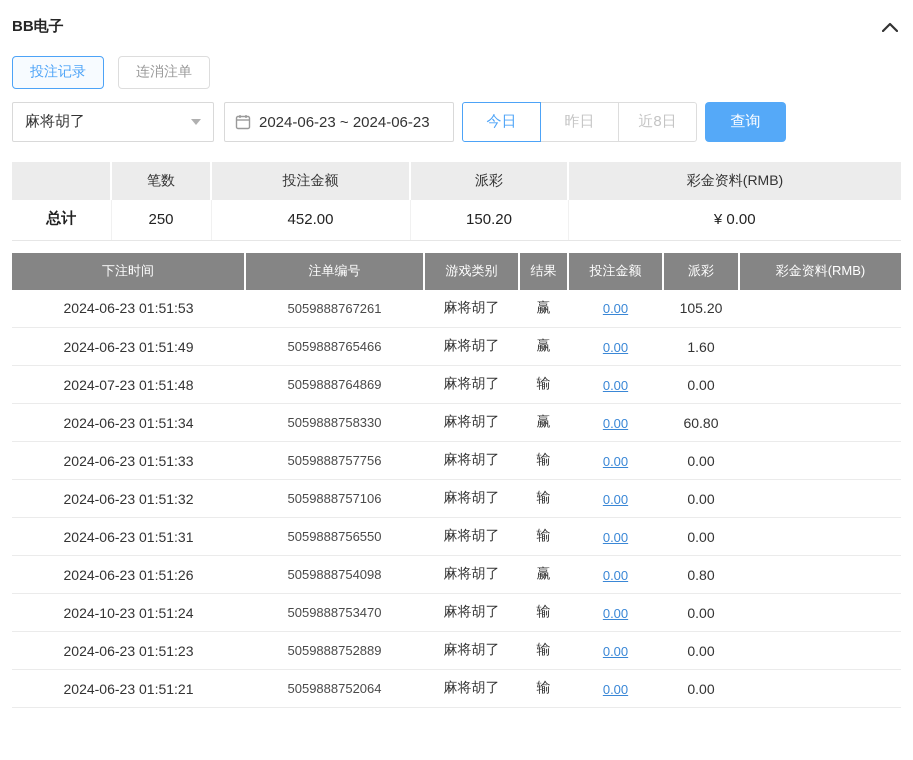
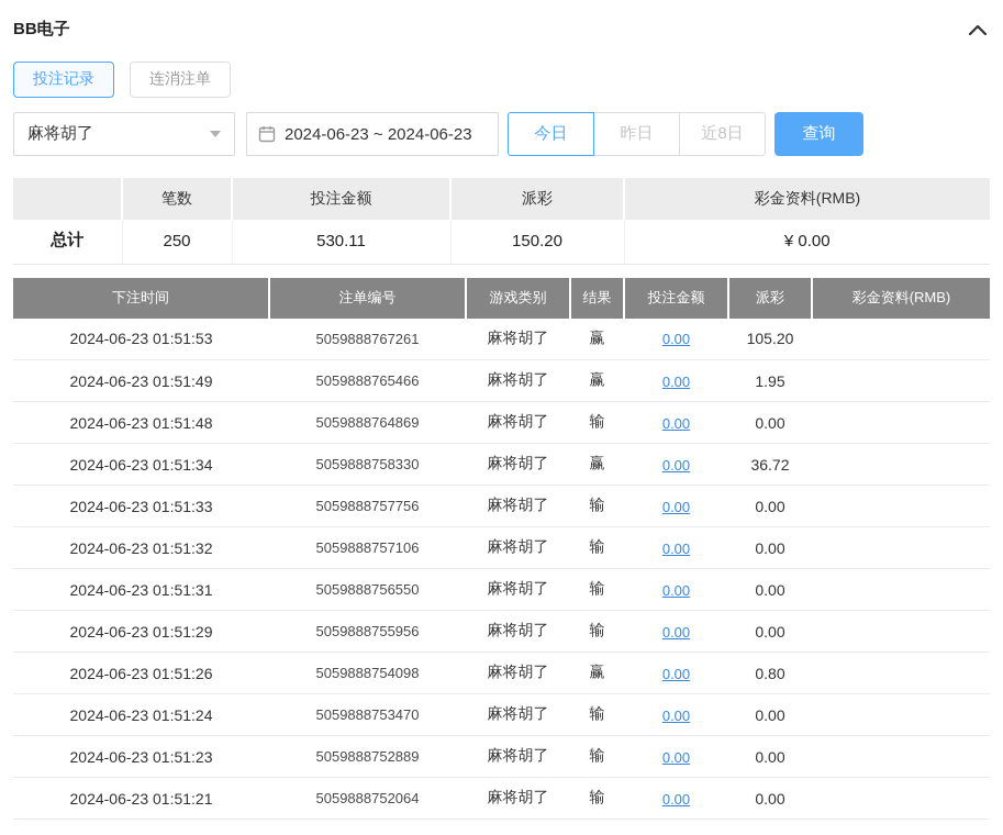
  BB电子
  投注记录
  连消注单
  麻将胡了
  2024-06-23 ~ 2024-06-23
  今日
  昨日
  近8日
  查询
  	笔数	投注金额	派彩	彩金资料(RMB)
- 总计	250	452.00	150.20	¥ 0.00
+ 总计	250	530.11	150.20	¥ 0.00
  下注时间	注单编号	游戏类别	结果	投注金额	派彩	彩金资料(RMB)
  2024-06-23 01:51:53	5059888767261	麻将胡了	赢	0.00	105.20
- 2024-06-23 01:51:49	5059888765466	麻将胡了	赢	0.00	1.60
+ 2024-06-23 01:51:49	5059888765466	麻将胡了	赢	0.00	1.95
- 2024-07-23 01:51:48	5059888764869	麻将胡了	输	0.00	0.00
+ 2024-06-23 01:51:48	5059888764869	麻将胡了	输	0.00	0.00
- 2024-06-23 01:51:34	5059888758330	麻将胡了	赢	0.00	60.80
+ 2024-06-23 01:51:34	5059888758330	麻将胡了	赢	0.00	36.72
  2024-06-23 01:51:33	5059888757756	麻将胡了	输	0.00	0.00
  2024-06-23 01:51:32	5059888757106	麻将胡了	输	0.00	0.00
  2024-06-23 01:51:31	5059888756550	麻将胡了	输	0.00	0.00
+ 2024-06-23 01:51:29	5059888755956	麻将胡了	输	0.00	0.00
  2024-06-23 01:51:26	5059888754098	麻将胡了	赢	0.00	0.80
- 2024-10-23 01:51:24	5059888753470	麻将胡了	输	0.00	0.00
+ 2024-06-23 01:51:24	5059888753470	麻将胡了	输	0.00	0.00
  2024-06-23 01:51:23	5059888752889	麻将胡了	输	0.00	0.00
  2024-06-23 01:51:21	5059888752064	麻将胡了	输	0.00	0.00
